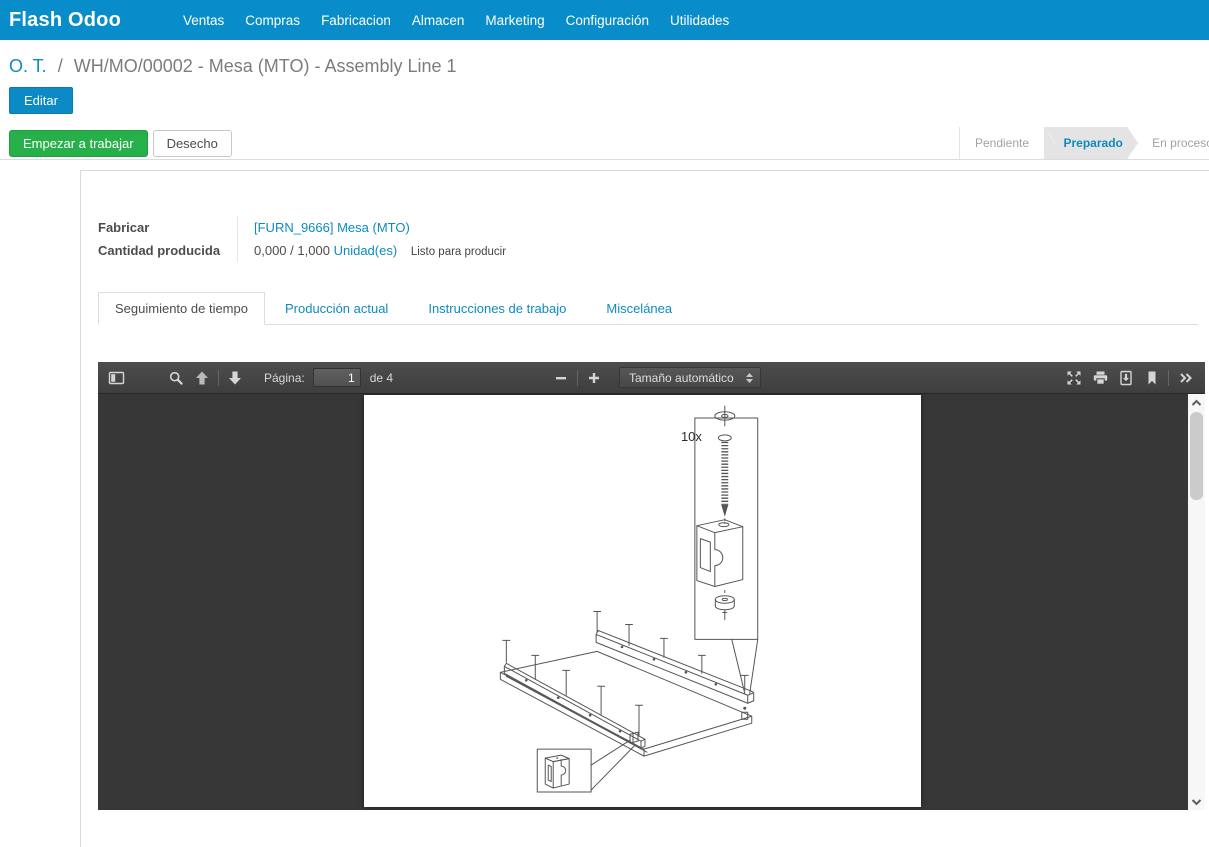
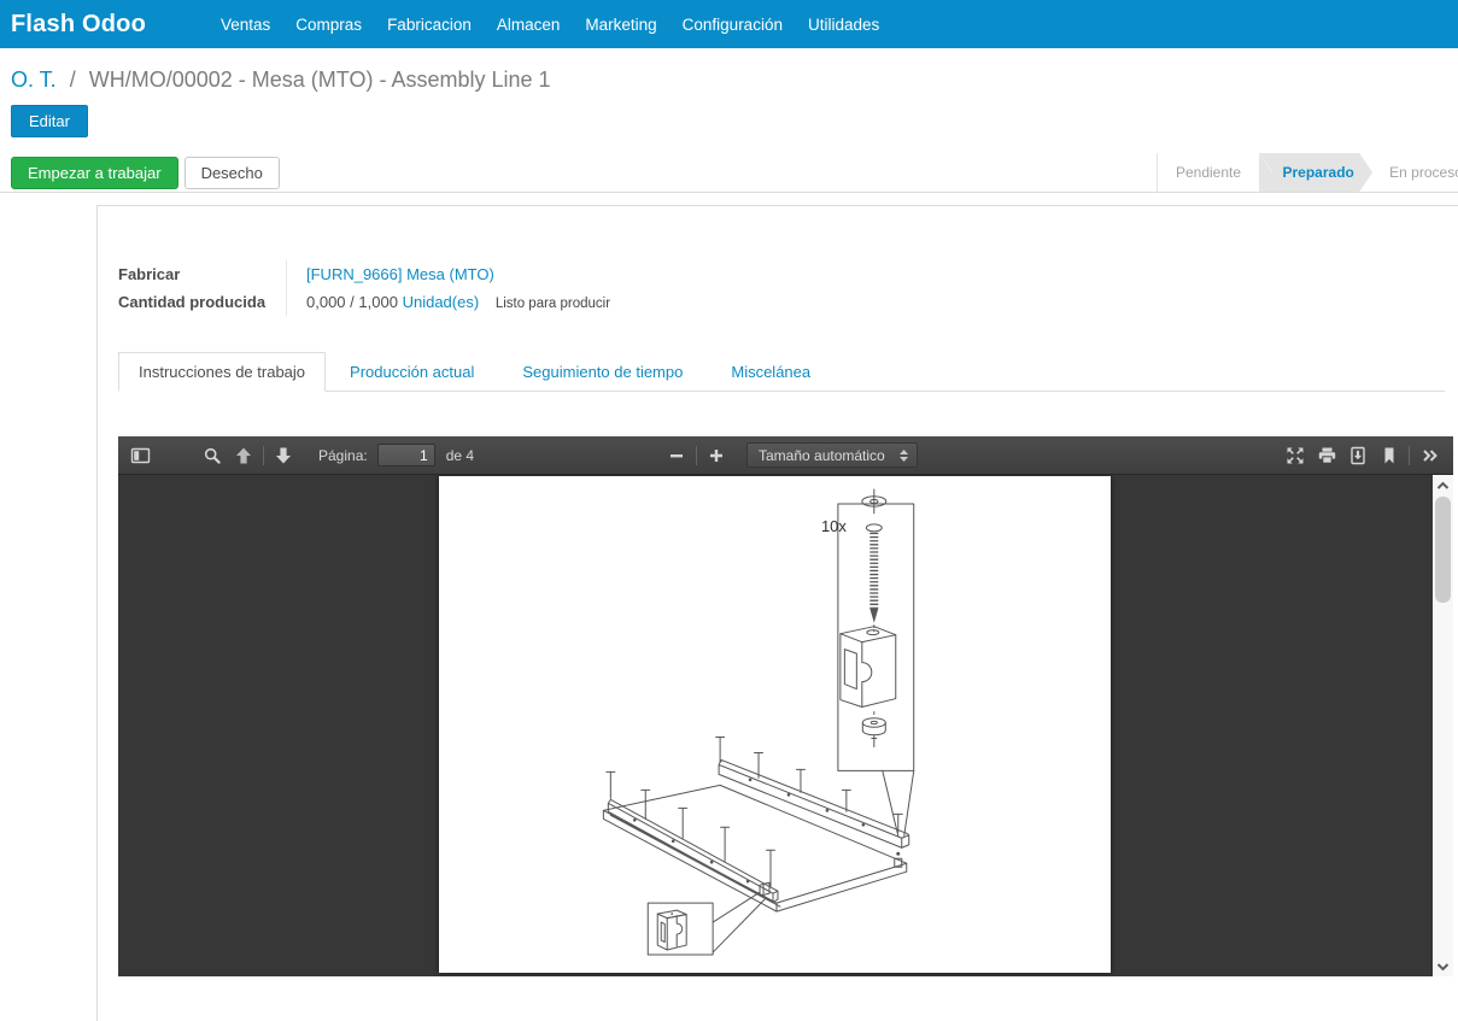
  Flash Odoo
  Ventas
  Compras
  Fabricacion
  Almacen
  Marketing
  Configuración
  Utilidades
  O. T. / WH/MO/00002 - Mesa (MTO) - Assembly Line 1
  Editar
  Empezar a trabajar
  Desecho
  Pendiente
  Preparado
  En proces
  Fabricar
  [FURN_9666] Mesa (MTO)
  Cantidad producida
  0,000 / 1,000 Unidad(es) Listo para producir
- Seguimiento de tiempo
+ Instrucciones de trabajo
  Producción actual
- Instrucciones de trabajo
+ Seguimiento de tiempo
  Miscelánea
  Página:
  1
  de 4
  Tamaño automático
  10x
